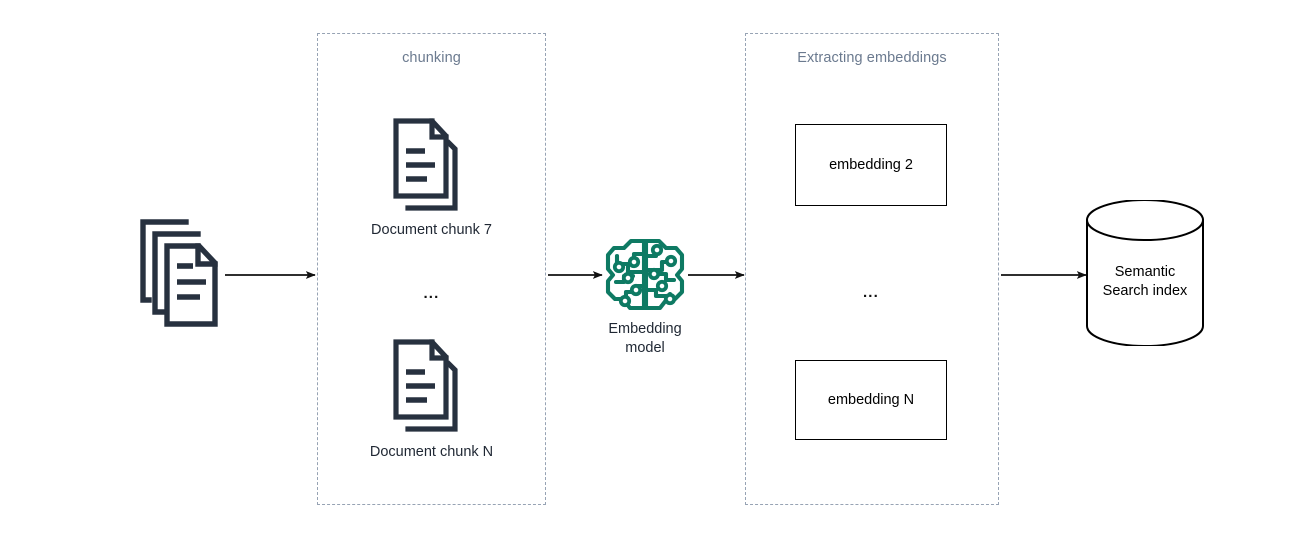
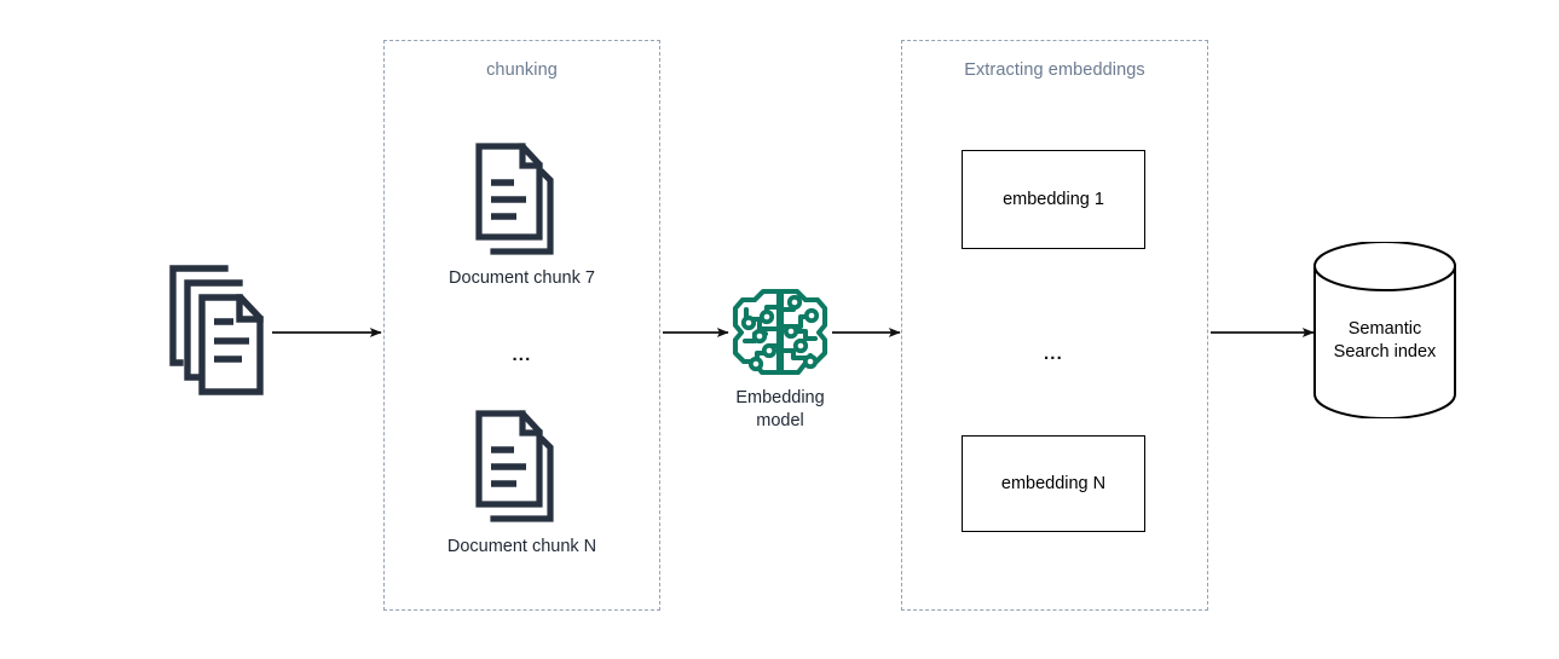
  chunking
  Extracting embeddings
  Document chunk 7
  ...
  Document chunk N
  Embedding
  model
- embedding 2
+ embedding 1
  ...
  embedding N
  Semantic
  Search index
